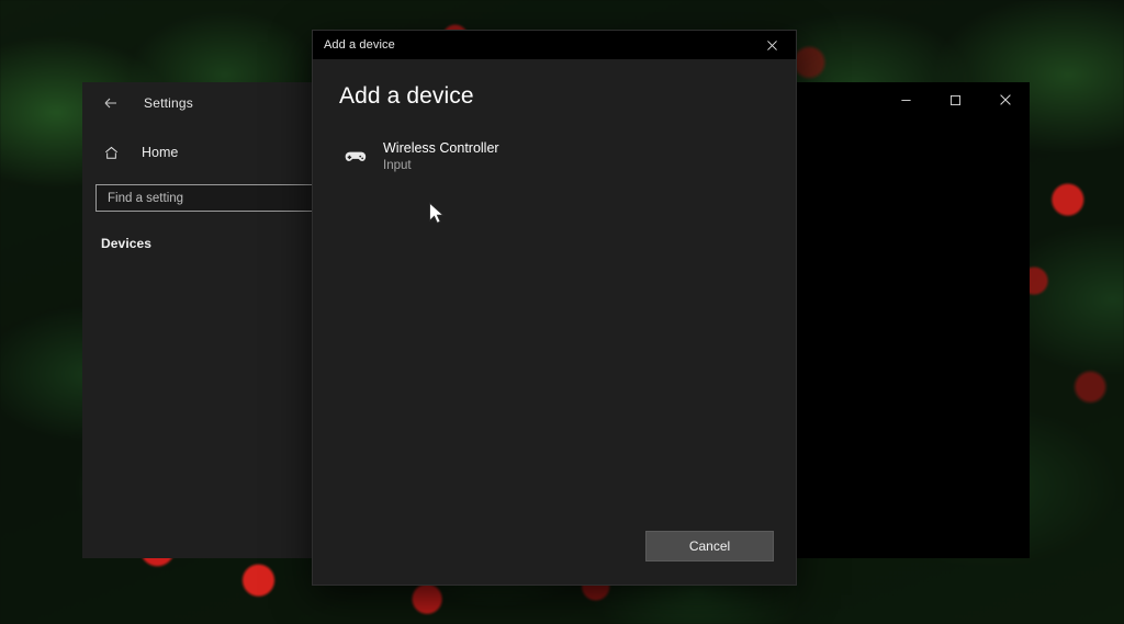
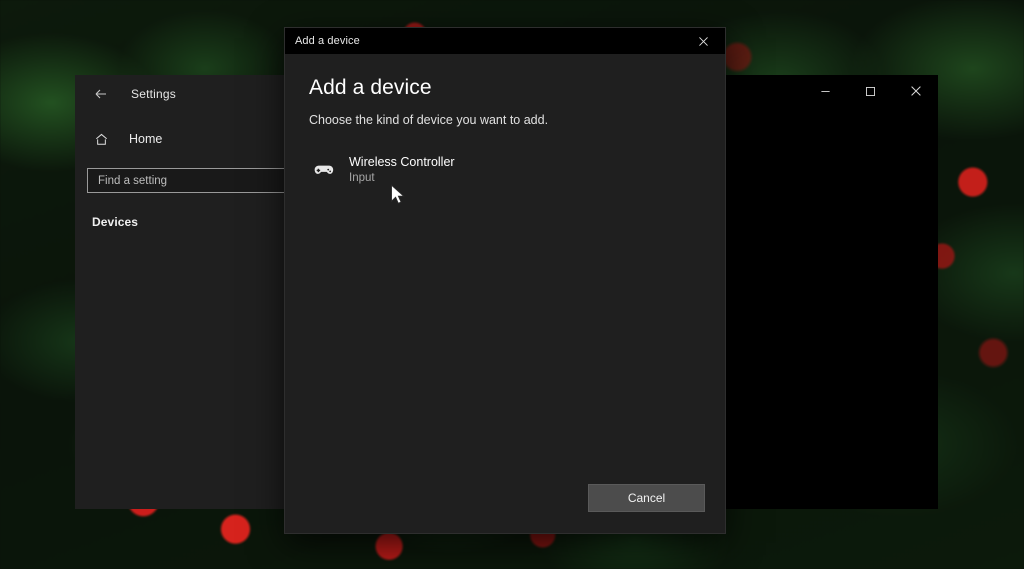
  Settings
  Home
  Find a setting
  Devices
  Add a device
  Add a device
+ Choose the kind of device you want to add.
  Wireless Controller
  Input
  Cancel
